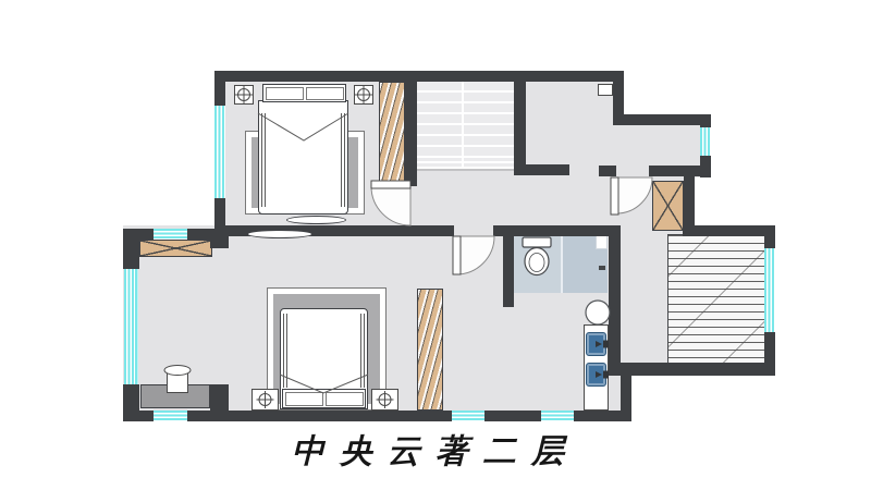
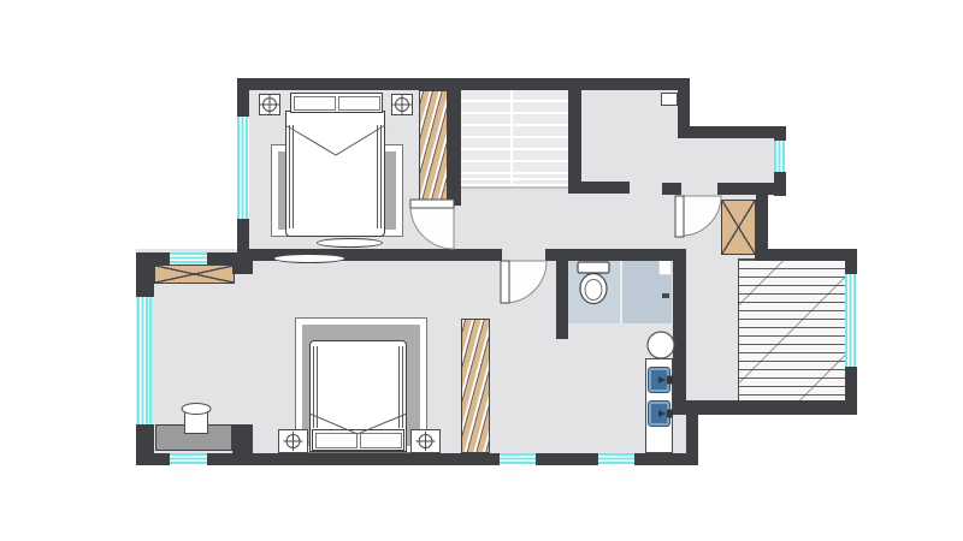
- 中央云著二层
